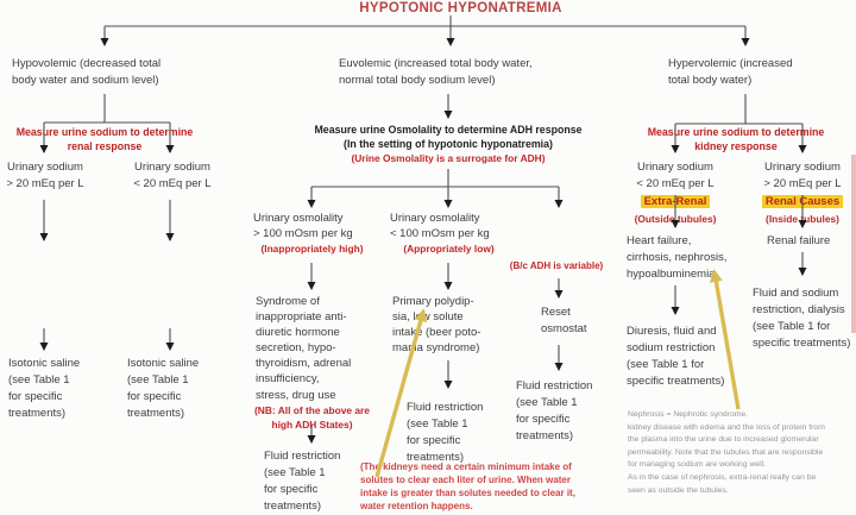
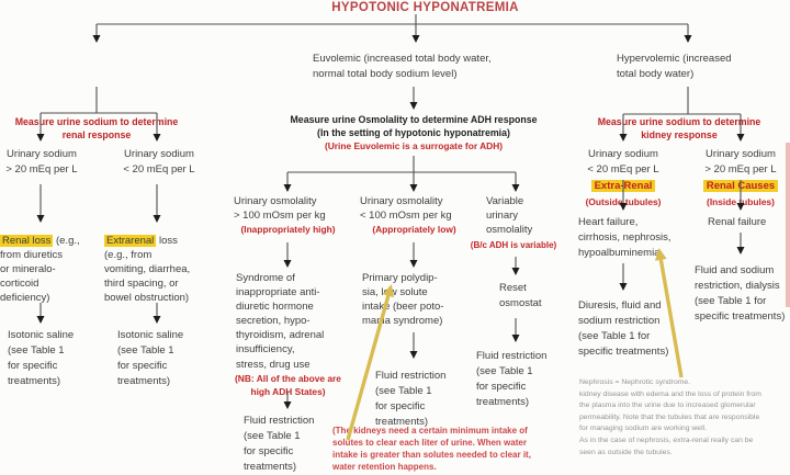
  HYPOTONIC HYPONATREMIA
- Hypovolemic (decreased total
- body water and sodium level)
  Measure urine sodium to determine
  renal response
  Urinary sodium
  > 20 mEq per L
  Urinary sodium
  < 20 mEq per L
+ Renal loss (e.g.,
+ from diuretics
+ or mineralo-
+ corticoid
+ deficiency)
+ Extrarenal loss
+ (e.g., from
+ vomiting, diarrhea,
+ third spacing, or
+ bowel obstruction)
  Isotonic saline
  (see Table 1
  for specific
  treatments)
  Isotonic saline
  (see Table 1
  for specific
  treatments)
  Euvolemic (increased total body water,
  normal total body sodium level)
  Measure urine Osmolality to determine ADH response
  (In the setting of hypotonic hyponatremia)
- (Urine Osmolality is a surrogate for ADH)
+ (Urine Euvolemic is a surrogate for ADH)
  Urinary osmolality
  > 100 mOsm per kg
  (Inappropriately high)
  Urinary osmolality
  < 100 mOsm per kg
  (Appropriately low)
+ Variable
+ urinary
+ osmolality
  (B/c ADH is variable)
  Syndrome of
  inappropriate anti-
  diuretic hormone
  secretion, hypo-
  thyroidism, adrenal
  insufficiency,
  stress, drug use
  (NB: All of the above are
  high ADH States)
  Fluid restriction
  (see Table 1
  for specific
  treatments)
  Primary polydip-
  sia, low solute
  intak (beer poto-
  maia syndrome)
  Fluid restriction
  (see Table 1
  for specific
  treatments)
  (Th kidneys need a certain minimum intake of
  solutes to clear each liter of urine. When water
  intake is greater than solutes needed to clear it,
  water retention happens.
  Reset
  osmostat
  Fluid restriction
  (see Table 1
  for specific
  treatments)
  Hypervolemic (increased
  total body water)
  Measure urine sodium to determine
  kidney response
  Urinary sodium
  < 20 mEq per L
  Urinary sodium
  > 20 mEq per L
  Extra-Renal
  (Outside tubules)
  Renal Causes
  (Insideubules)
  Heart failure,
  cirrhosis, nephrosis,
  hypoalbuminemia
  Diuresis, fluid and
  sodium restriction
  (see Table 1 for
  specific treatments)
  Renal failure
  Fluid and sodium
  restriction, dialysis
  (see Table 1 for
  specific treatments)
